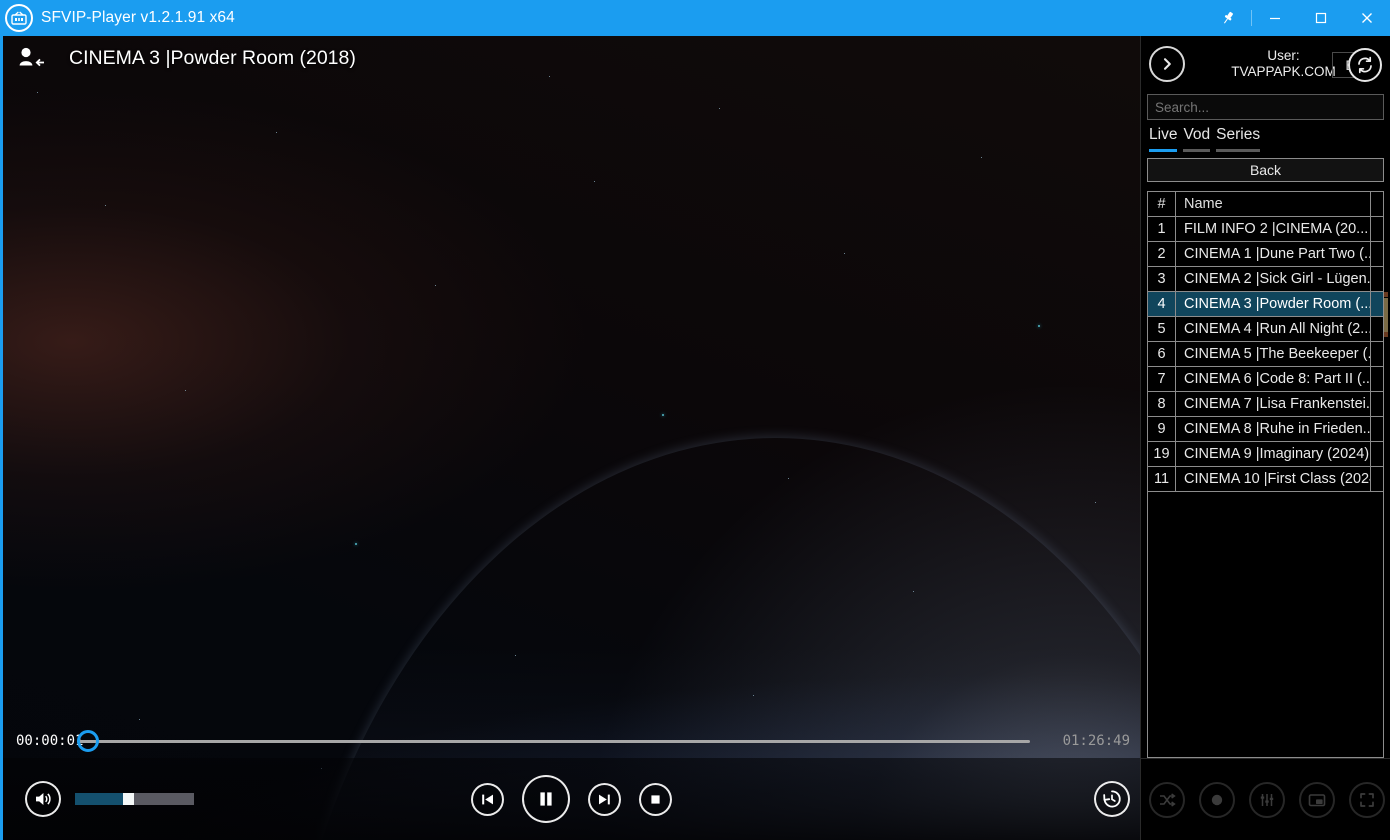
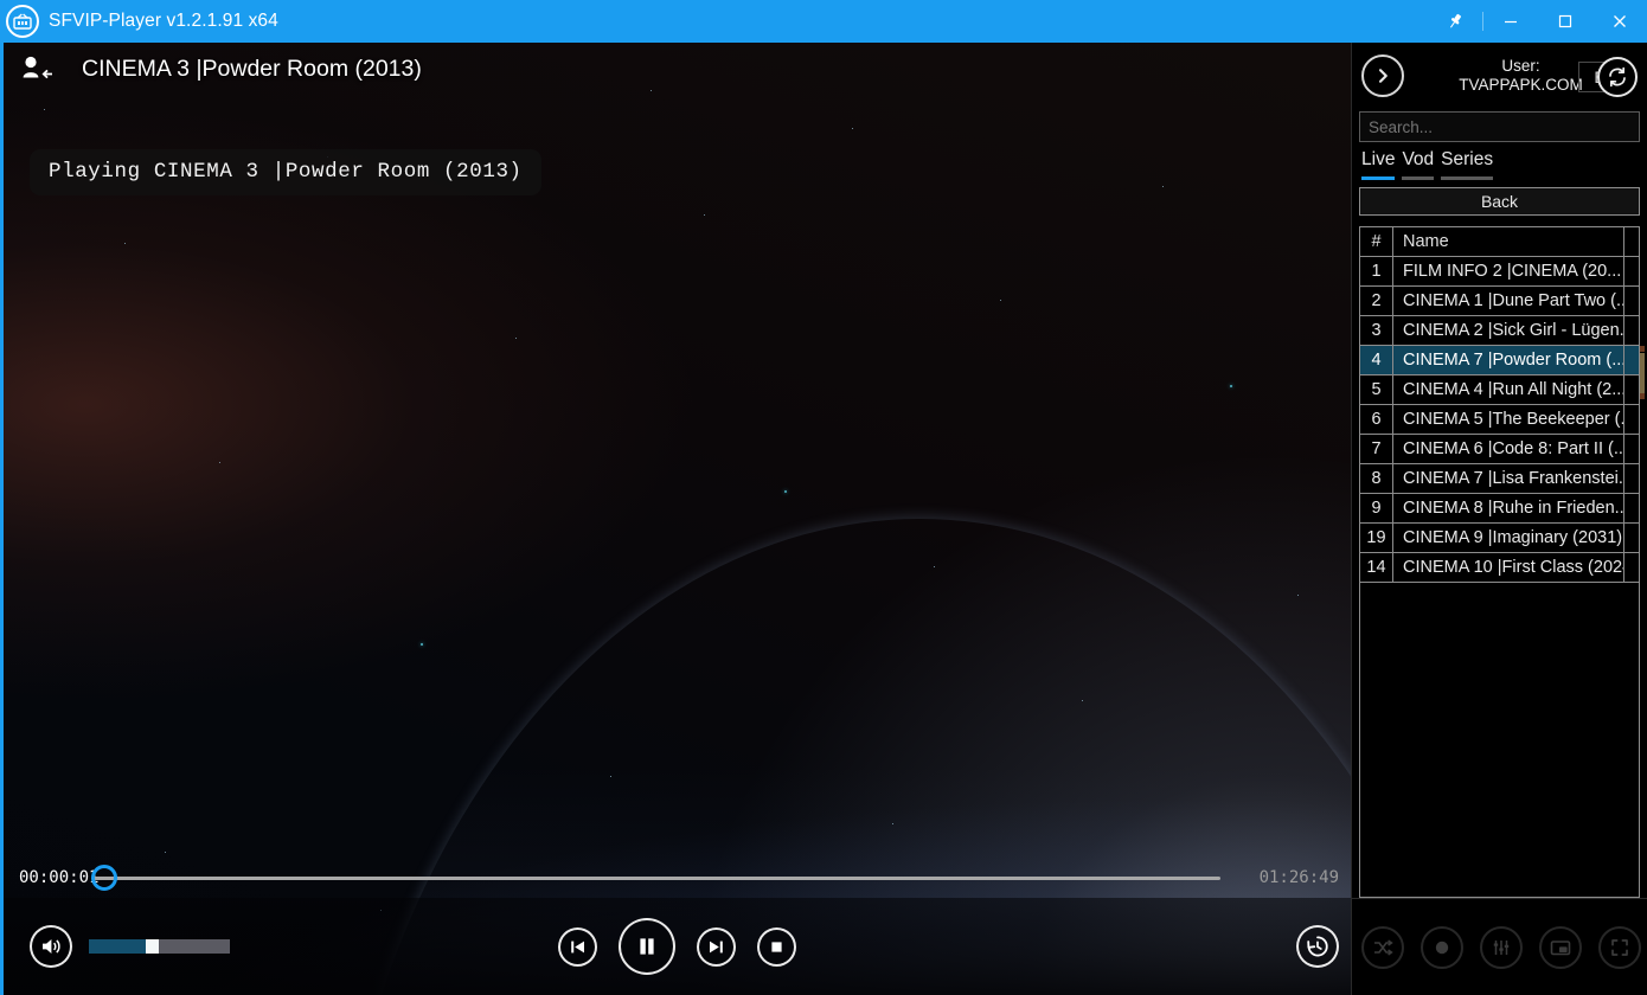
  SFVIP-Player v1.2.1.91 x64
- CINEMA 3 |Powder Room (2018)
+ CINEMA 3 |Powder Room (2013)
+ Playing CINEMA 3 |Powder Room (2013)
  00:00:0
  01:26:49
  User:
  TVAPPAPK.COM
  Search...
  Live
  Vod
  Series
  Back
  #
  Name
  1
  FILM INFO 2 |CINEMA (20...
  2
  CINEMA 1 |Dune Part Two (..
  3
  CINEMA 2 |Sick Girl - Lügen.
  4
- CINEMA 3 |Powder Room (...
+ CINEMA 7 |Powder Room (...
  5
  CINEMA 4 |Run All Night (2...
  6
  CINEMA 5 |The Beekeeper (.
  7
  CINEMA 6 |Code 8: Part II (..
  8
  CINEMA 7 |Lisa Frankenstei.
  9
  CINEMA 8 |Ruhe in Frieden..
  19
- CINEMA 9 |Imaginary (2024)
+ CINEMA 9 |Imaginary (2031)
- 11
+ 14
  CINEMA 10 |First Class (202
